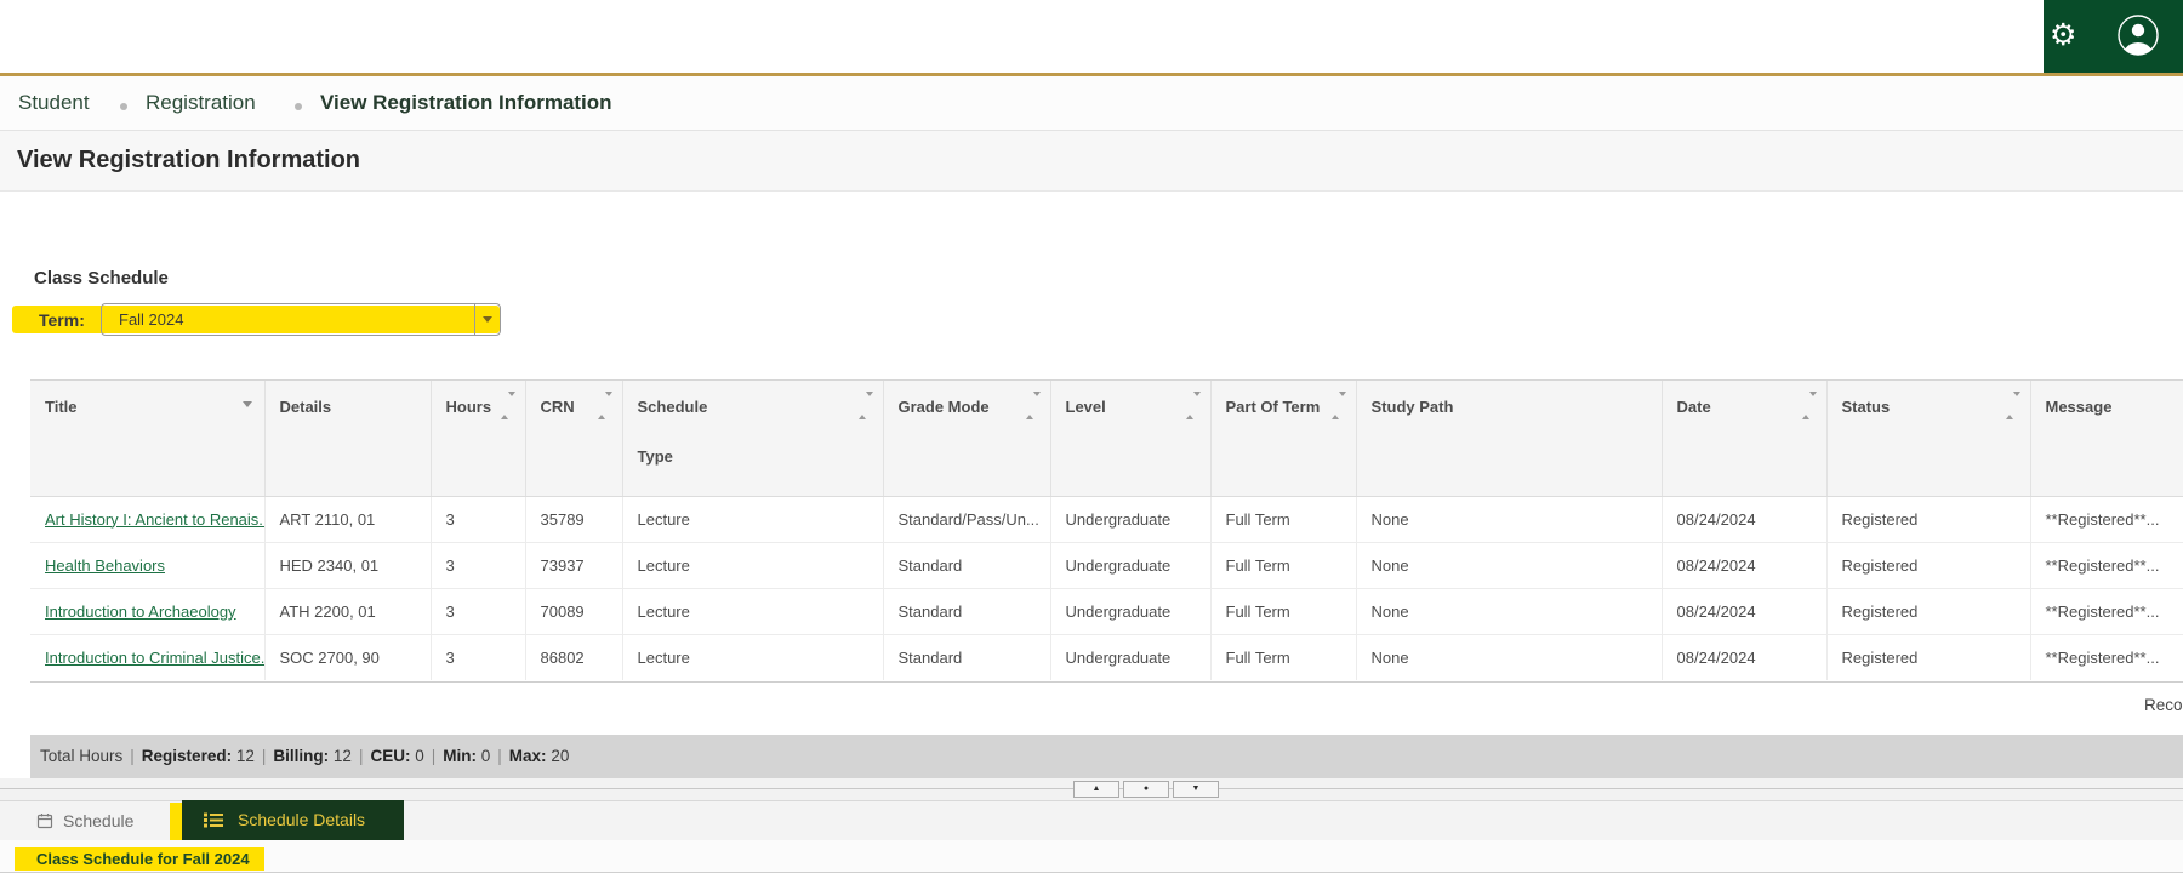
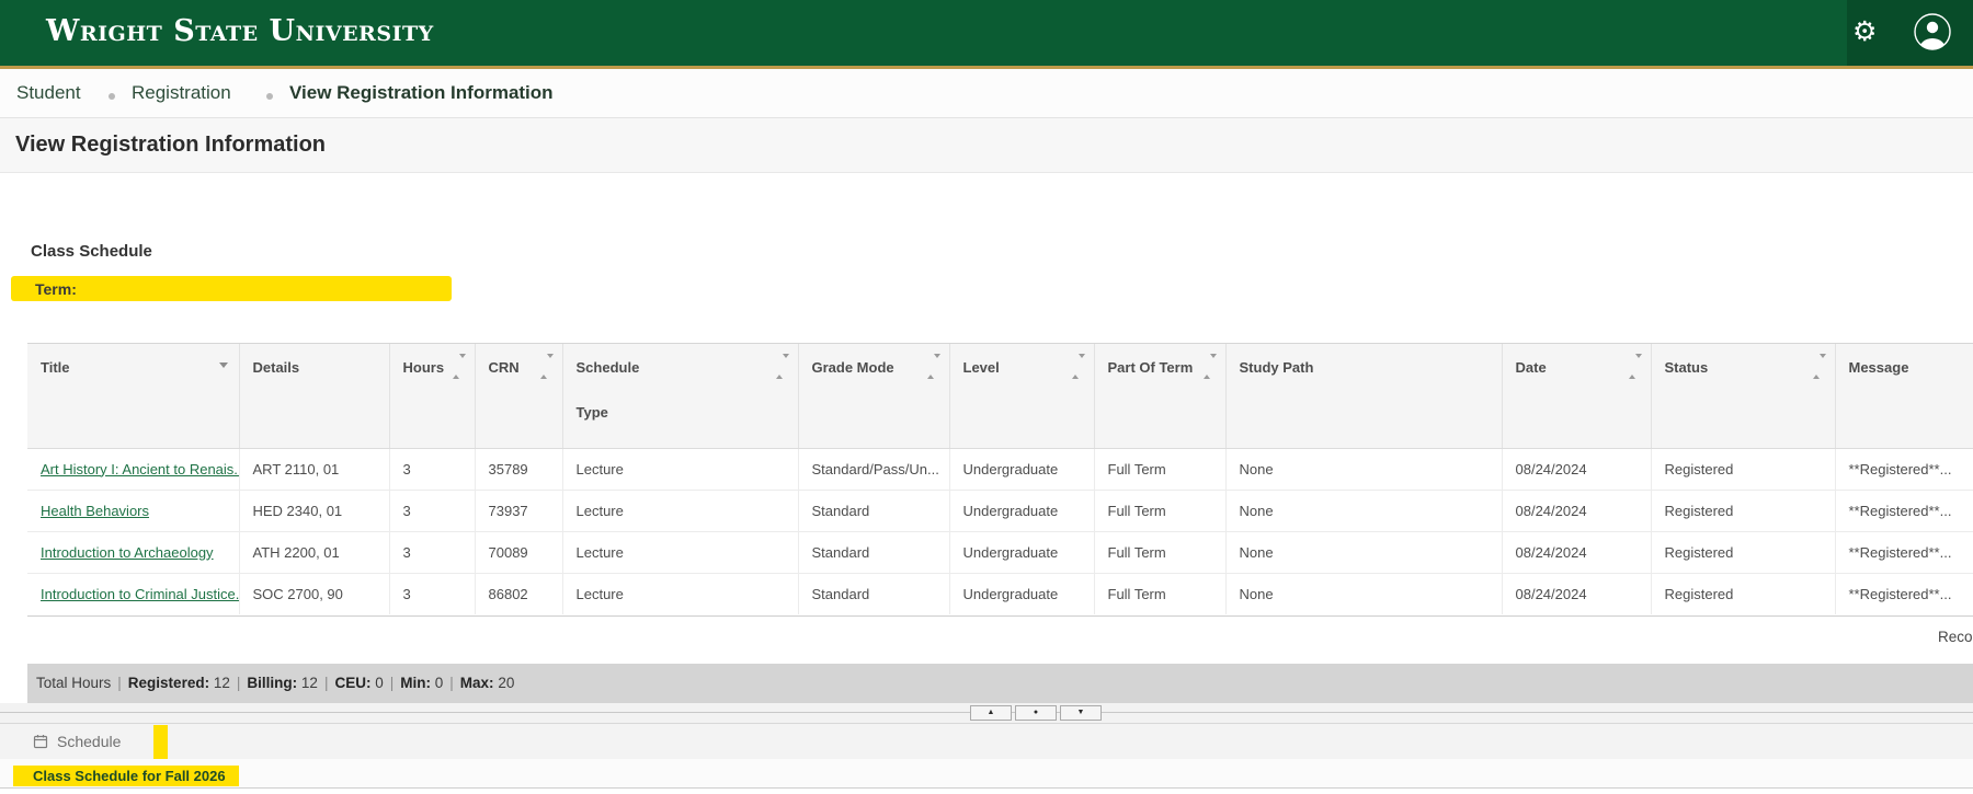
+ Wright State University
  ⚙
  Student
  Registration
  View Registration Information
  View Registration Information
  Class Schedule
  Term:
- Fall 2024
  Title	Details	Hours	CRN	ScheduleType	Grade Mode	Level	Part Of Term	Study Path	Date	Status	Message
  Art History I: Ancient to Renais.	ART 2110, 01	3	35789	Lecture	Standard/Pass/Un...	Undergraduate	Full Term	None	08/24/2024	Registered	**Registered**...
  Health Behaviors	HED 2340, 01	3	73937	Lecture	Standard	Undergraduate	Full Term	None	08/24/2024	Registered	**Registered**...
  Introduction to Archaeology	ATH 2200, 01	3	70089	Lecture	Standard	Undergraduate	Full Term	None	08/24/2024	Registered	**Registered**...
  Introduction to Criminal Justice.	SOC 2700, 90	3	86802	Lecture	Standard	Undergraduate	Full Term	None	08/24/2024	Registered	**Registered**...
  Reco
  Total Hours | Registered: 12 | Billing: 12 | CEU: 0 | Min: 0 | Max: 20
  Schedule
- Schedule Details
- Class Schedule for Fall 2024
+ Class Schedule for Fall 2026
